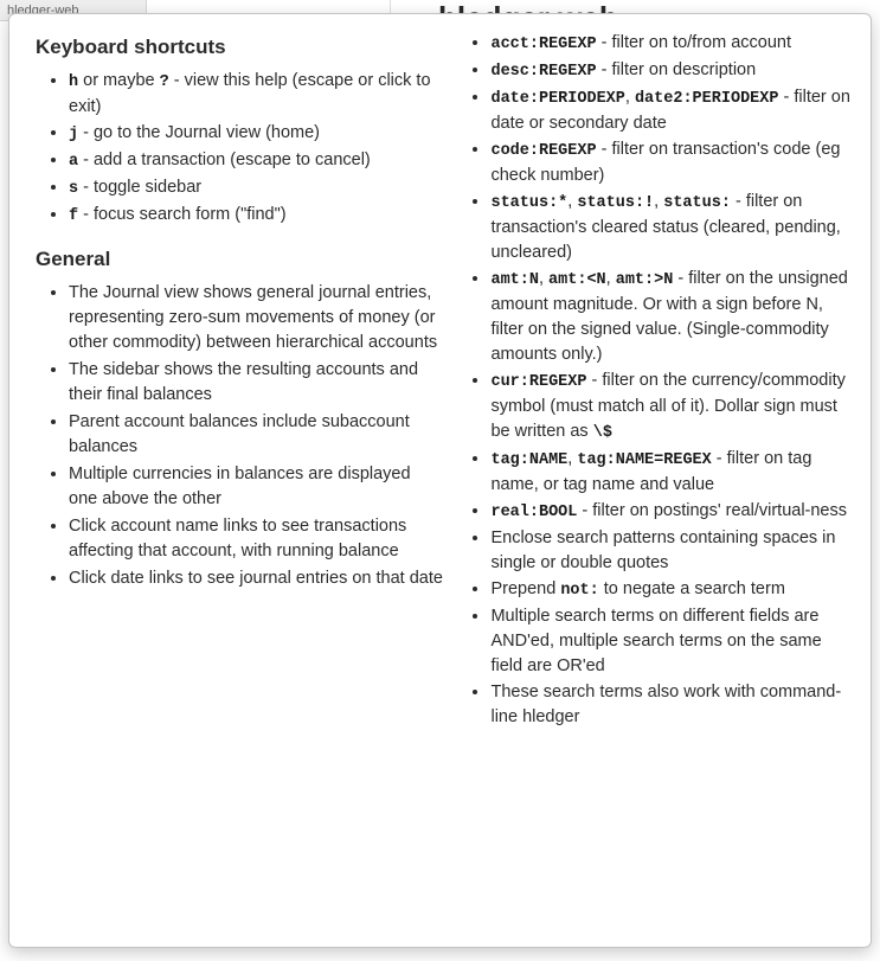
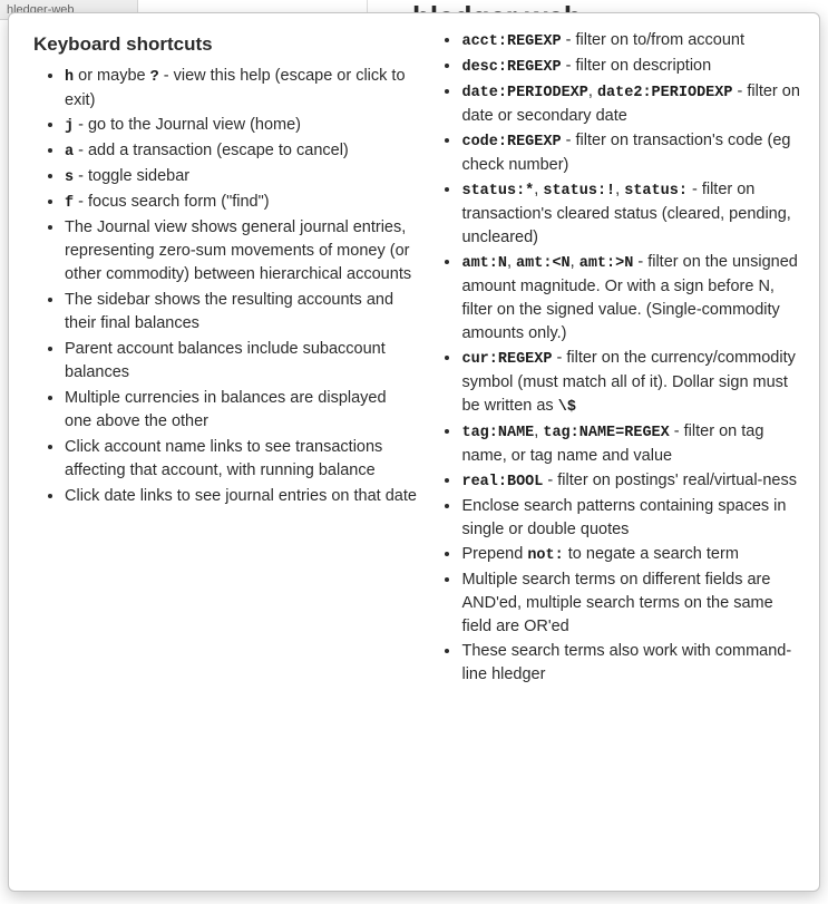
  hledger-web
  Keyboard shortcuts
  h or maybe ? - view this help (escape or click to exit)
  j - go to the Journal view (home)
  a - add a transaction (escape to cancel)
  s - toggle sidebar
  f - focus search form ("find")
- General
  The Journal view shows general journal entries, representing zero-sum movements of money (or other commodity) between hierarchical accounts
  The sidebar shows the resulting accounts and their final balances
  Parent account balances include subaccount balances
  Multiple currencies in balances are displayed one above the other
  Click account name links to see transactions affecting that account, with running balance
  Click date links to see journal entries on that date
  acct:REGEXP - filter on to/from account
  desc:REGEXP - filter on description
  date:PERIODEXP, date2:PERIODEXP - filter on date or secondary date
  code:REGEXP - filter on transaction's code (eg check number)
  status:*, status:!, status: - filter on transaction's cleared status (cleared, pending, uncleared)
  amt:N, amt:<N, amt:>N - filter on the unsigned amount magnitude. Or with a sign before N, filter on the signed value. (Single-commodity amounts only.)
  cur:REGEXP - filter on the currency/commodity symbol (must match all of it). Dollar sign must be written as \$
  tag:NAME, tag:NAME=REGEX - filter on tag name, or tag name and value
  real:BOOL - filter on postings' real/virtual-ness
  Enclose search patterns containing spaces in single or double quotes
  Prepend not: to negate a search term
  Multiple search terms on different fields are AND'ed, multiple search terms on the same field are OR'ed
  These search terms also work with command-line hledger
